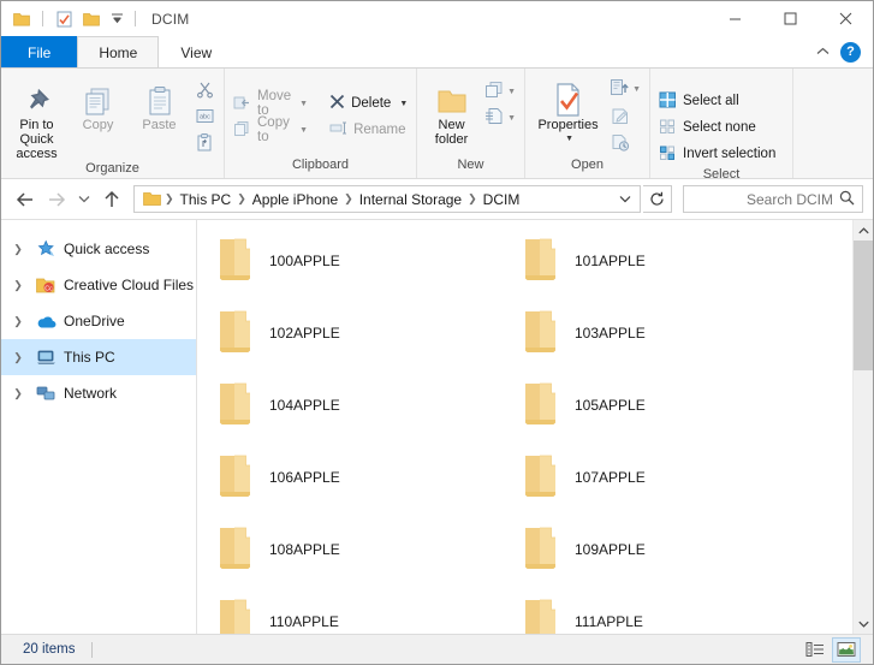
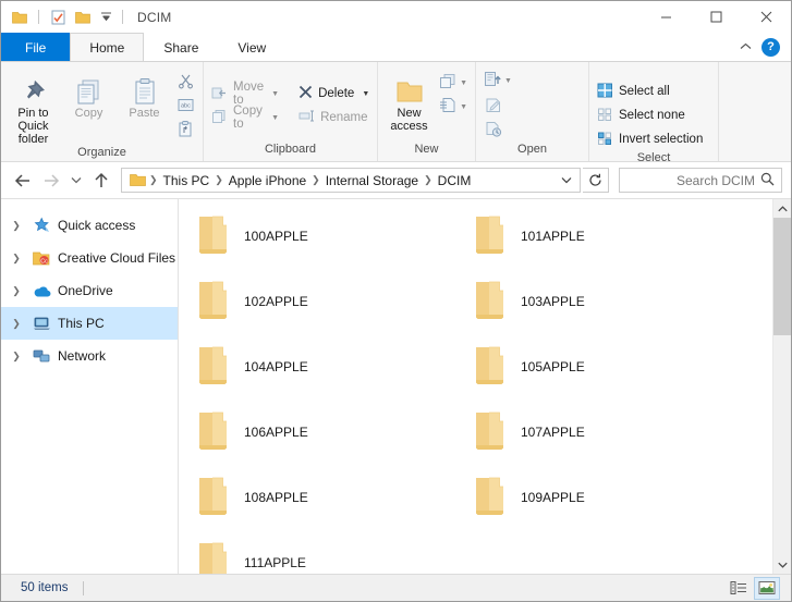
  DCIM
  File
  Home
+ Share
  View
  ?
  Pin to Quick
- access
+ folder
  Copy
  Paste
  Organize
  Move to
  Copy to
  Delete
  Rename
  Clipboard
  New
- folder
+ access
  New
- Properties
  Open
  Select all
  Select none
  Invert selection
  Select
  ❯
  This PC
  ❯
  Apple iPhone
  ❯
  Internal Storage
  ❯
  DCIM
  Search DCIM
  ❯
  Quick access
  ❯
  Creative Cloud Files
  ❯
  OneDrive
  ❯
  This PC
  ❯
  Network
  100APPLE
  101APPLE
  102APPLE
  103APPLE
  104APPLE
  105APPLE
  106APPLE
  107APPLE
  108APPLE
  109APPLE
- 110APPLE
  111APPLE
- 20 items
+ 50 items
